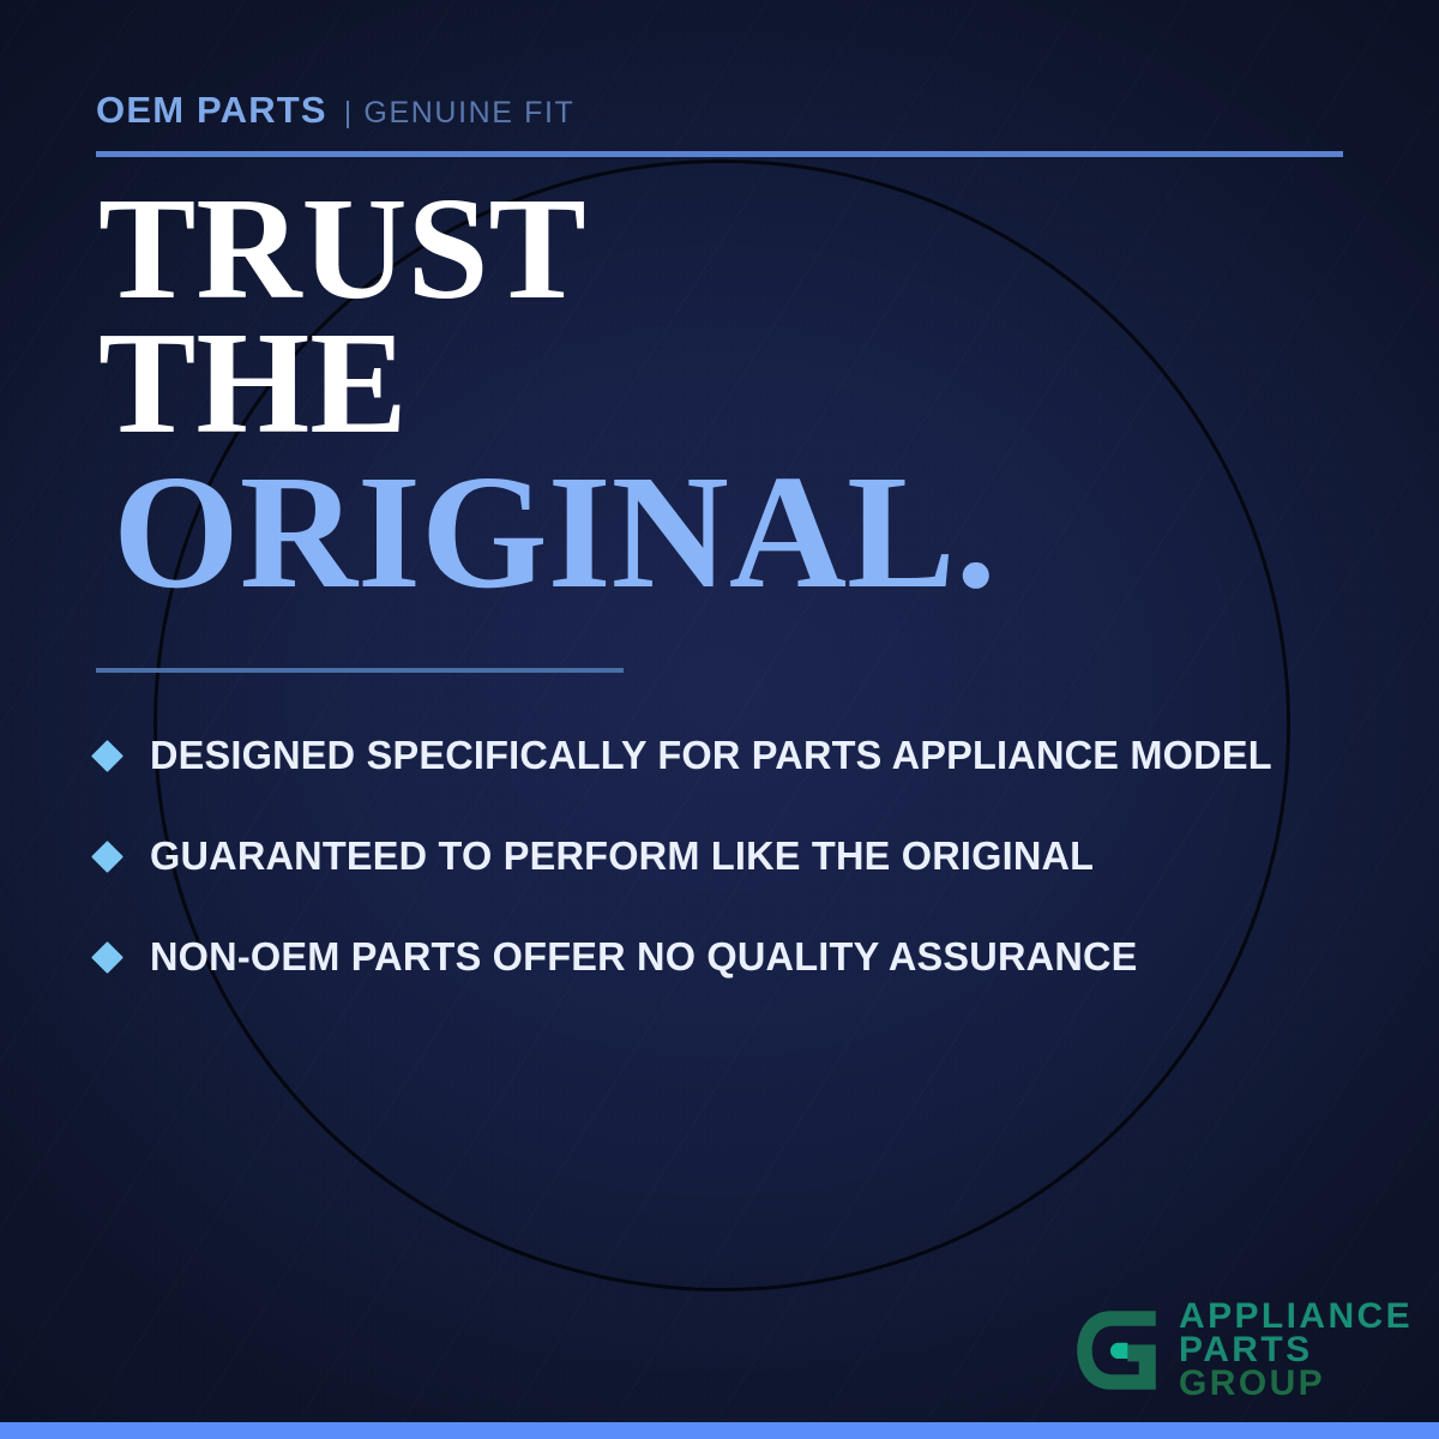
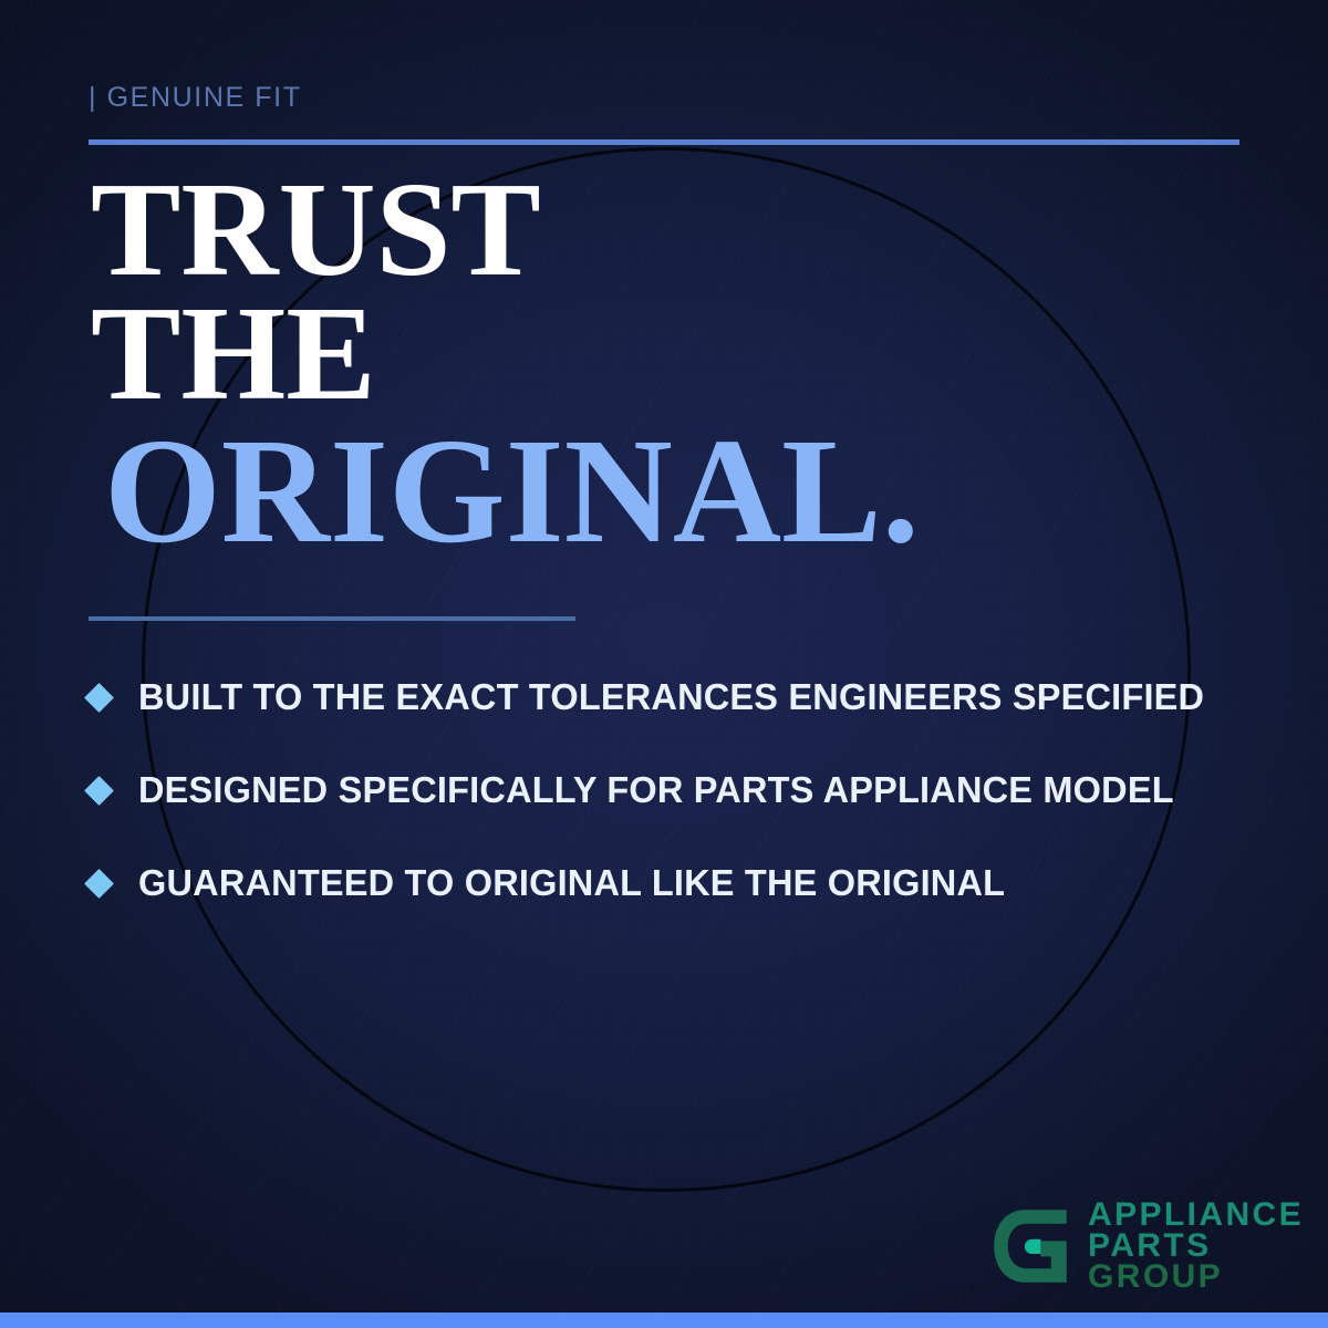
- OEM PARTS
  | GENUINE FIT
  TRUST
  THE
  ORIGINAL.
+ BUILT TO THE EXACT TOLERANCES ENGINEERS SPECIFIED
  DESIGNED SPECIFICALLY FOR PARTS APPLIANCE MODEL
- GUARANTEED TO PERFORM LIKE THE ORIGINAL
+ GUARANTEED TO ORIGINAL LIKE THE ORIGINAL
- NON-OEM PARTS OFFER NO QUALITY ASSURANCE
  APPLIANCE
  PARTS
  GROUP
